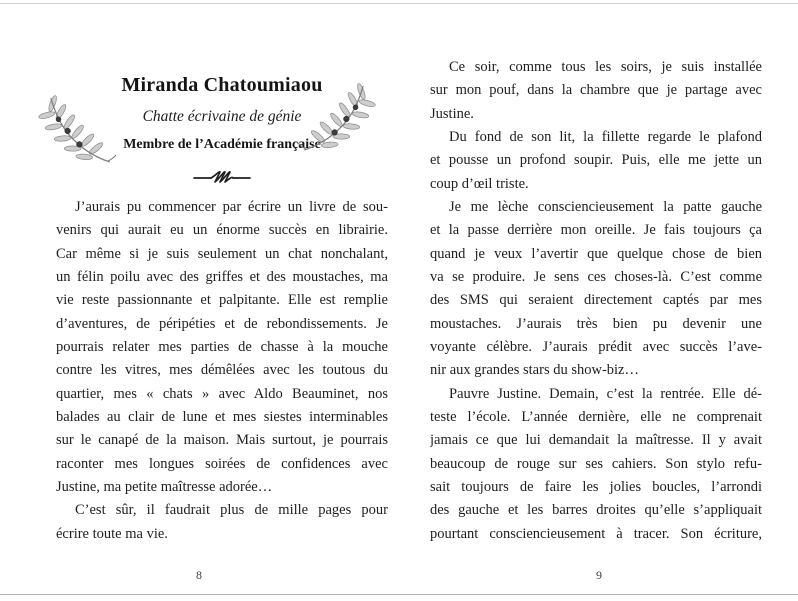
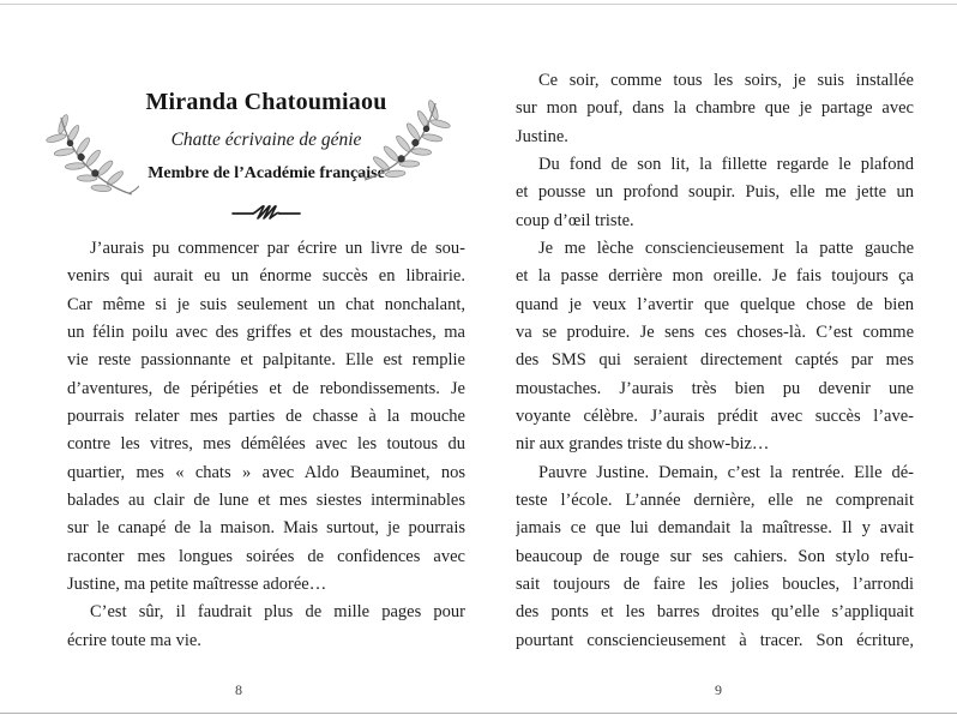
  Miranda Chatoumiaou
  Chatte écrivaine de génie
  Membre de l’Académie français
  J’aurais pu commencer par écrire un livre de sou-
  venirs qui aurait eu un énorme succès en librairie.
  Car même si je suis seulement un chat nonchalant,
  un félin poilu avec des griffes et des moustaches, ma
  vie reste passionnante et palpitante. Elle est remplie
  d’aventures, de péripéties et de rebondissements. Je
  pourrais relater mes parties de chasse à la mouche
  contre les vitres, mes démêlées avec les toutous du
  quartier, mes « chats » avec Aldo Beauminet, nos
  balades au clair de lune et mes siestes interminables
  sur le canapé de la maison. Mais surtout, je pourrais
  raconter mes longues soirées de confidences avec
  Justine, ma petite maîtresse adorée…
  C’est sûr, il faudrait plus de mille pages pour
  écrire toute ma vie.
  Ce soir, comme tous les soirs, je suis installée
  sur mon pouf, dans la chambre que je partage avec
  Justine.
  Du fond de son lit, la fillette regarde le plafond
  et pousse un profond soupir. Puis, elle me jette un
  coup d’œil triste.
  Je me lèche consciencieusement la patte gauche
  et la passe derrière mon oreille. Je fais toujours ça
  quand je veux l’avertir que quelque chose de bien
  va se produire. Je sens ces choses-là. C’est comme
  des SMS qui seraient directement captés par mes
  moustaches. J’aurais très bien pu devenir une
  voyante célèbre. J’aurais prédit avec succès l’ave-
- nir aux grandes stars du show-biz…
+ nir aux grandes triste du show-biz…
  Pauvre Justine. Demain, c’est la rentrée. Elle dé-
  teste l’école. L’année dernière, elle ne comprenait
  jamais ce que lui demandait la maîtresse. Il y avait
  beaucoup de rouge sur ses cahiers. Son stylo refu-
  sait toujours de faire les jolies boucles, l’arrondi
- des gauche et les barres droites qu’elle s’appliquait
+ des ponts et les barres droites qu’elle s’appliquait
  pourtant consciencieusement à tracer. Son écriture,
  8
  9
